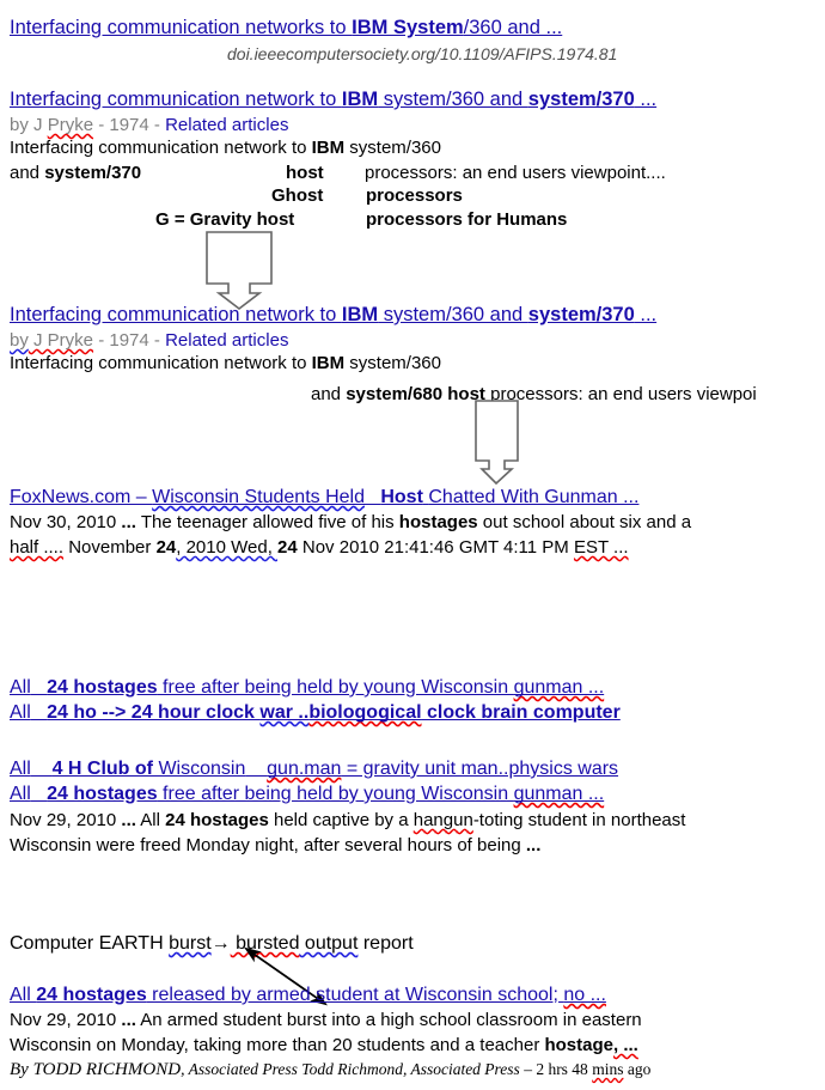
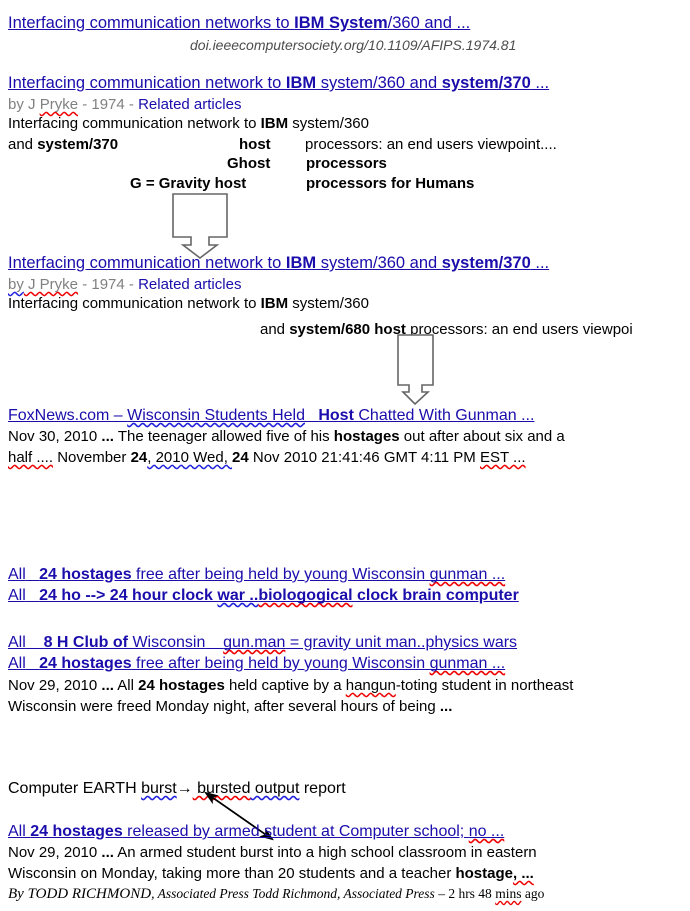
  Interfacing communication networks to IBM System/360 and ...
  doi.ieeecomputersociety.org/10.1109/AFIPS.1974.81
  Interfacing communication network to IBM system/360 and system/370 ...
  by J Pryke - 1974 - Related articles
  Interfacing communication network to IBM system/360
  and system/370
  host
  processors: an end users viewpoint....
  Ghost
  processors
  G = Gravity host
  processors for Humans
  Interfacing communication network to IBM system/360 and system/370 ...
  by J Pryke - 1974 - Related articles
  Interfacing communication network to IBM system/360
  and system/680 host processors: an end users viewpoi
  FoxNews.com – Wisconsin Students Held Host Chatted With Gunman ...
- Nov 30, 2010 ... The teenager allowed five of his hostages out school about six and a
+ Nov 30, 2010 ... The teenager allowed five of his hostages out after about six and a
  half .... November 24, 2010 Wed, 24 Nov 2010 21:41:46 GMT 4:11 PM EST ...
  All 24 hostages free after being held by young Wisconsin gunman ...
  All 24 ho --> 24 hour clock war ..biologogical clock brain computer
- All 4 H Club of Wisconsin gun.man = gravity unit man..physics wars
+ All 8 H Club of Wisconsin gun.man = gravity unit man..physics wars
  All 24 hostages free after being held by young Wisconsin gunman ...
  Nov 29, 2010 ... All 24 hostages held captive by a hangun-toting student in northeast
  Wisconsin were freed Monday night, after several hours of being ...
  Computer EARTH burst→ bursted output report
- All 24 hostages released by armed student at Wisconsin school; no ...
+ All 24 hostages released by armed student at Computer school; no ...
  Nov 29, 2010 ... An armed student burst into a high school classroom in eastern
  Wisconsin on Monday, taking more than 20 students and a teacher hostage, ...
  By TODD RICHMOND, Associated Press Todd Richmond, Associated Press – 2 hrs 48 mins ago
